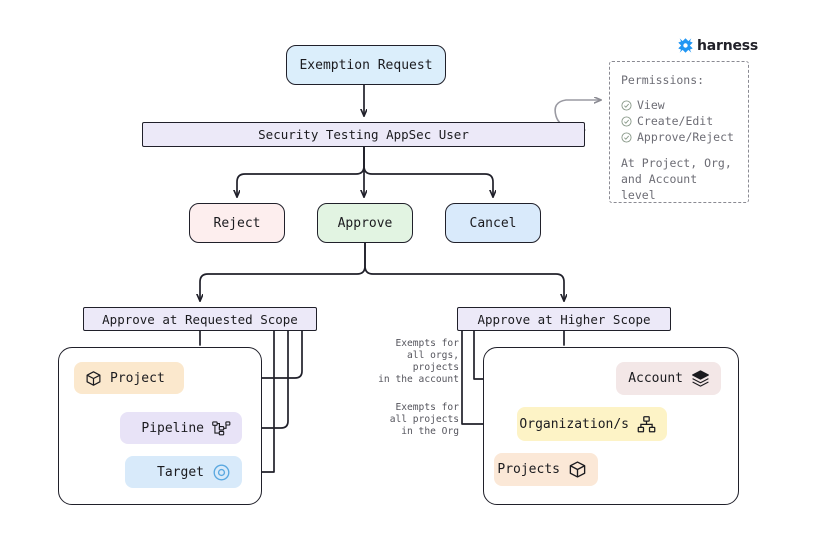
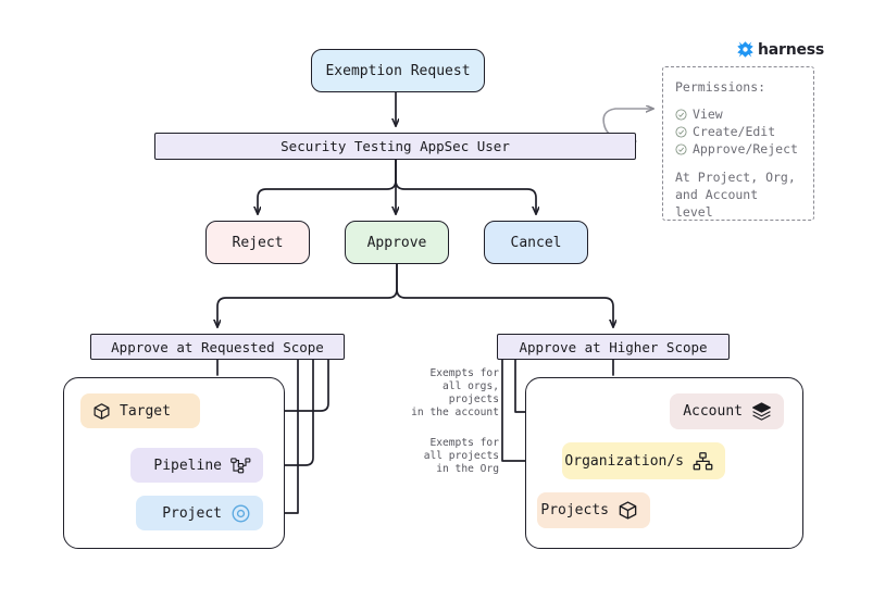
  Exemption Request
  Security Testing AppSec User
  Reject
  Approve
  Cancel
  Approve at Requested Scope
  Approve at Higher Scope
- Project
+ Target
  Pipeline
- Target
+ Project
  Account
  Organization/s
  Projects
  Exempts for
  all orgs, projects
  in the account
  Exempts for
  all projects
  in the Org
  Permissions:
  View
  Create/Edit
  Approve/Reject
  At Project, Org,
  and Account level
  harness
